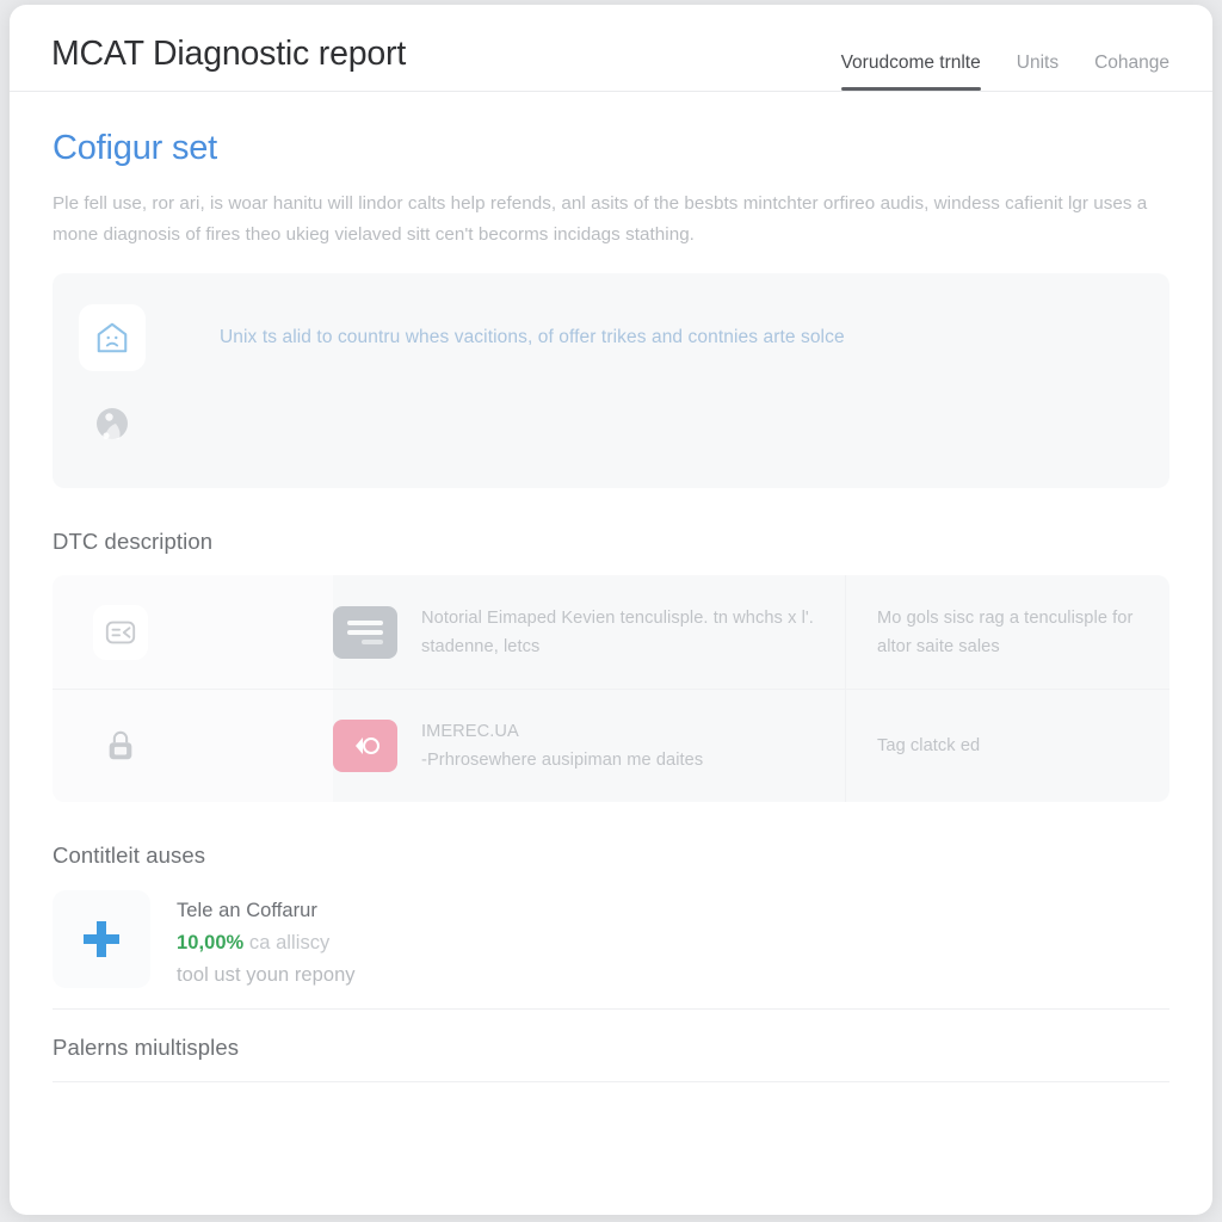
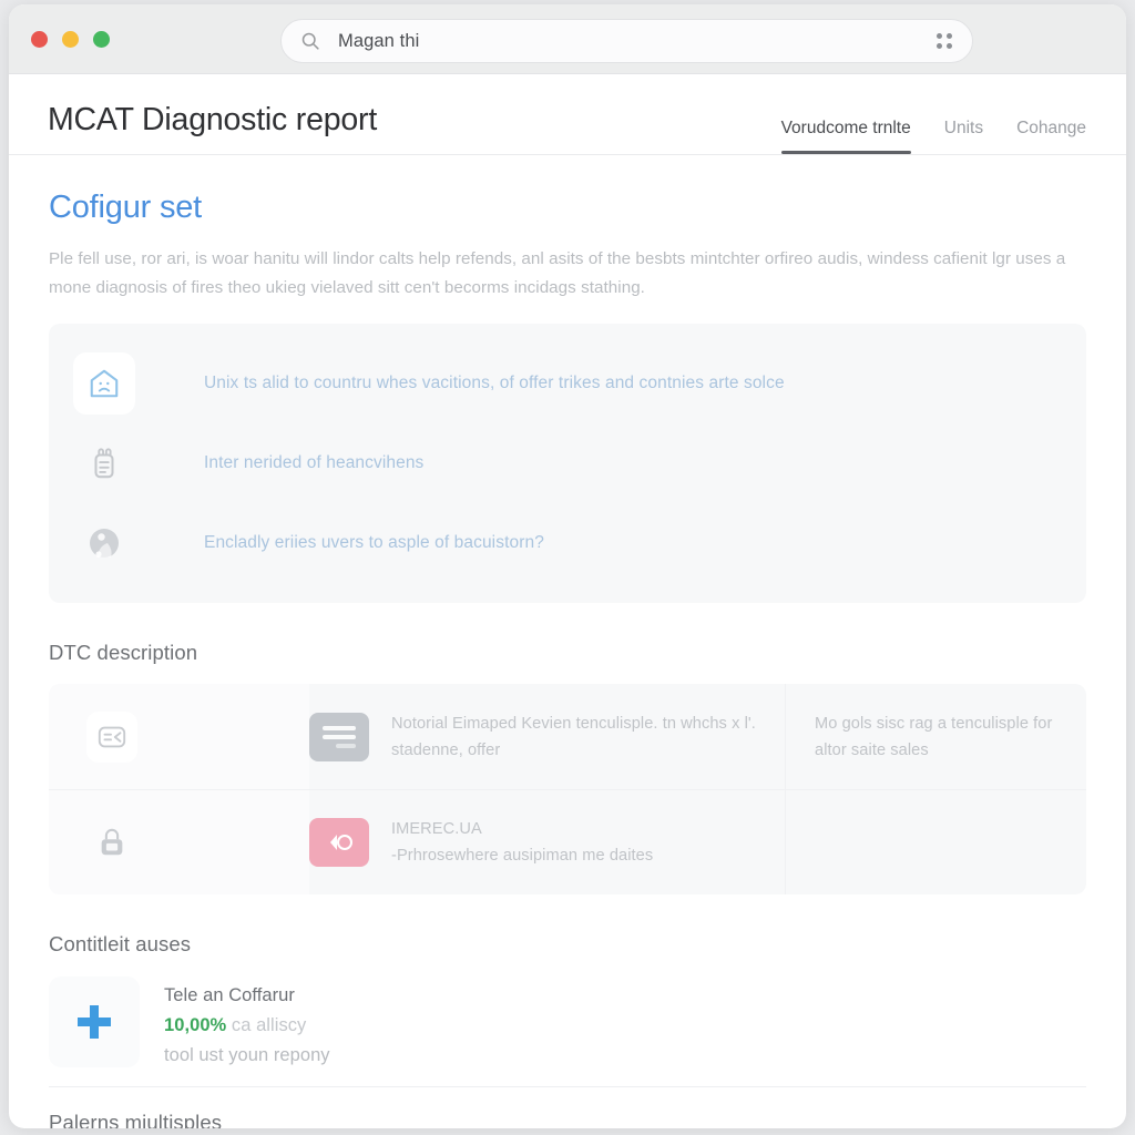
+ Magan thi
  MCAT Diagnostic report
  Vorudcome trnlte
  Units
  Cohange
  Cofigur set
  Ple fell use, ror ari, is woar hanitu will lindor calts help refends, anl asits of the besbts mintchter orfireo audis, windess cafienit lgr uses a mone diagnosis of fires theo ukieg vielaved sitt cen't becorms incidags stathing.
  Unix ts alid to countru whes vacitions, of offer trikes and contnies arte solce
+ Inter nerided of heancvihens
+ Encladly eriies uvers to asple of bacuistorn?
  DTC description
- Notorial Eimaped Kevien tenculisple. tn whchs x l'. stadenne, letcs
+ Notorial Eimaped Kevien tenculisple. tn whchs x l'. stadenne, offer
  Mo gols sisc rag a tenculisple for altor saite sales
  IMEREC.UA
  -Prhrosewhere ausipiman me daites
- Tag clatck ed
  Contitleit auses
  Tele an Coffarur
  10,00% ca alliscy
  tool ust youn repony
  Palerns miultisples
